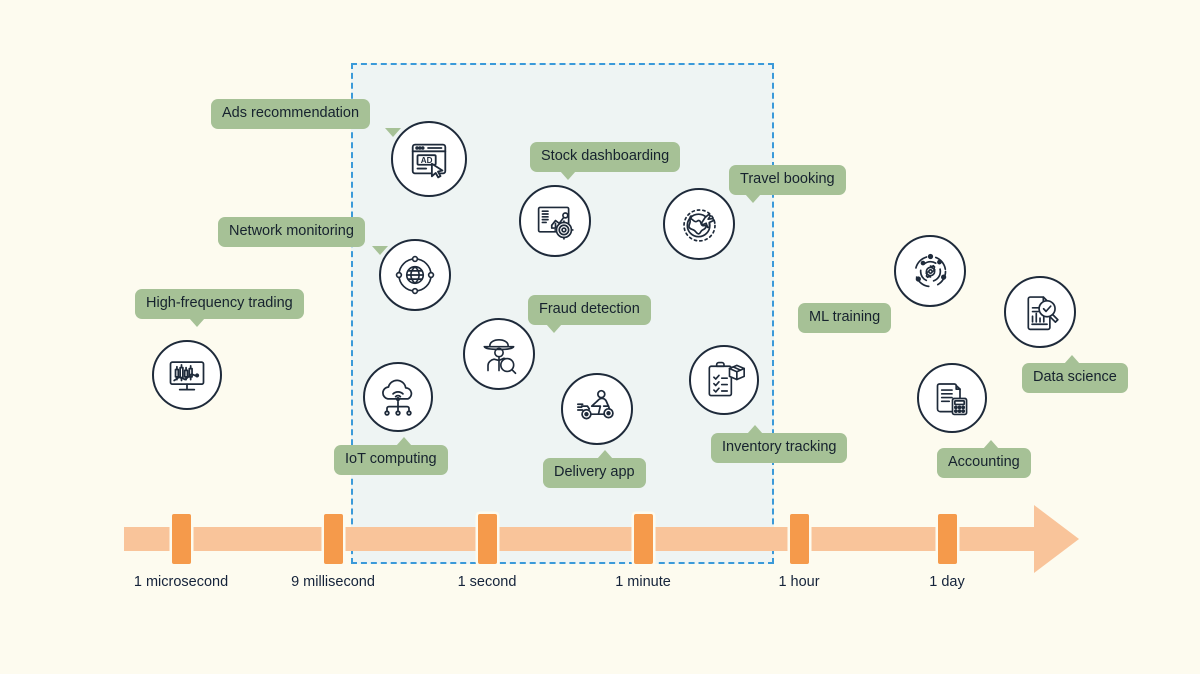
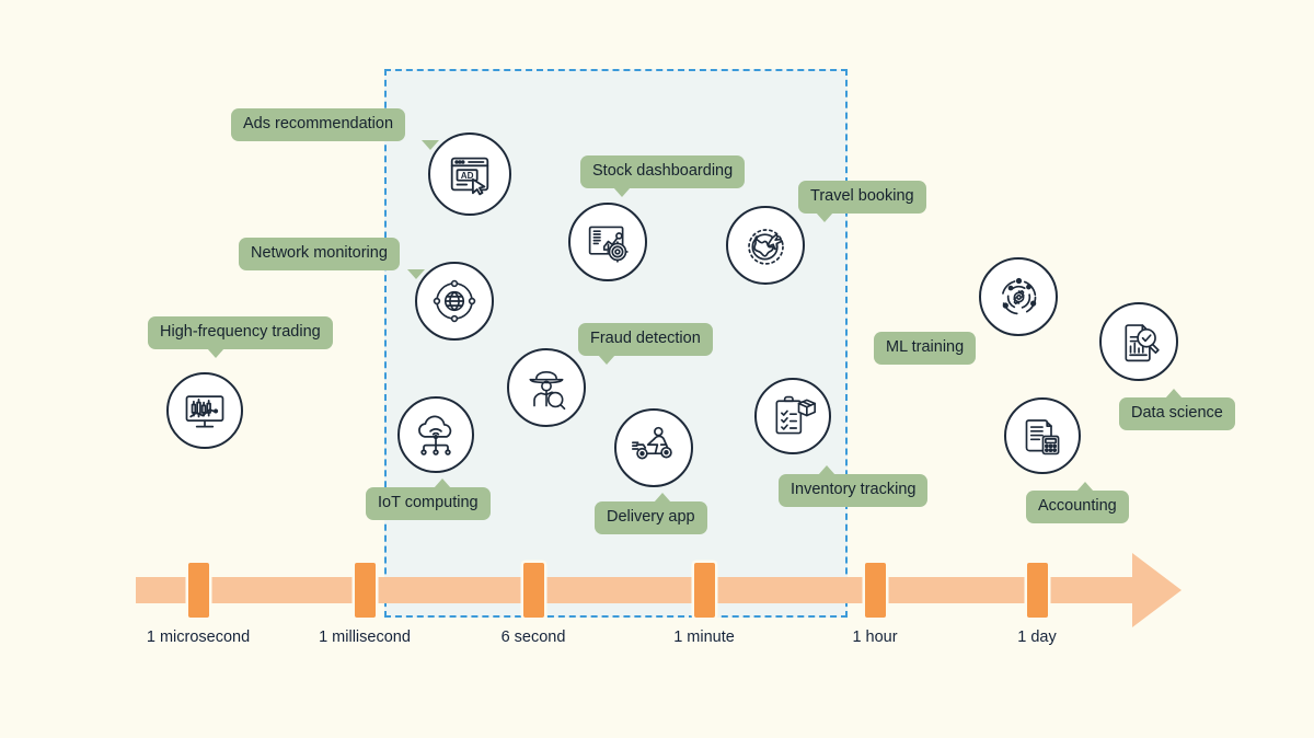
  1 microsecond
- 9 millisecond
+ 1 millisecond
- 1 second
+ 6 second
  1 minute
  1 hour
  1 day
  High-frequency trading
  AD
  Ads recommendation
  Network monitoring
  IoT computing
  Stock dashboarding
  Fraud detection
  Delivery app
  Travel booking
  Inventory tracking
  ML training
  Data science
  Accounting
